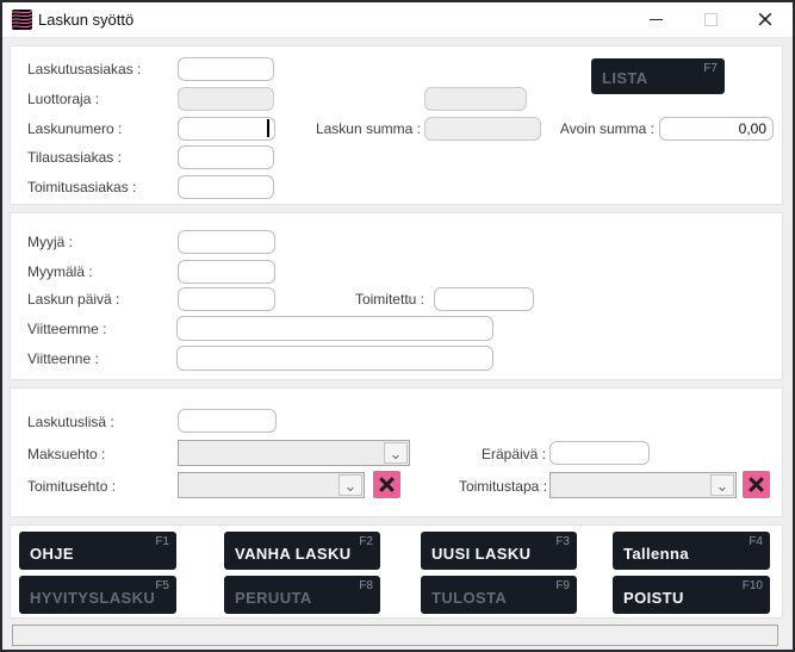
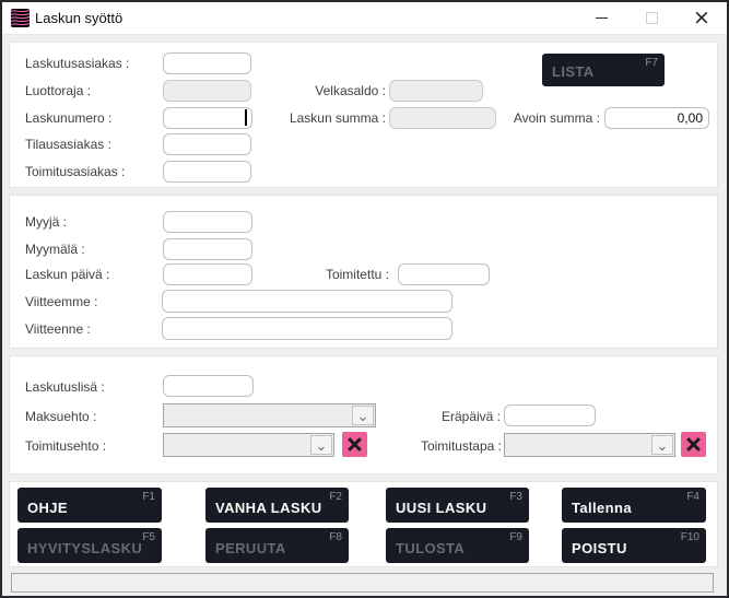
  Laskun syöttö
  ×
  Laskutusasiakas :
  Luottoraja :
+ Velkasaldo :
  Laskunumero :
  Laskun summa :
  Avoin summa :
  0,00
  Tilausasiakas :
  Toimitusasiakas :
  LISTA
  F7
  Myyjä :
  Myymälä :
  Laskun päivä :
  Toimitettu :
  Viitteemme :
  Viitteenne :
  Laskutuslisä :
  Maksuehto :
  ⌄
  Eräpäivä :
  Toimitusehto :
  ⌄
  Toimitustapa :
  ⌄
  OHJE
  F1
  VANHA LASKU
  F2
  UUSI LASKU
  F3
  Tallenna
  F4
  HYVITYSLASKU
  F5
  PERUUTA
  F8
  TULOSTA
  F9
  POISTU
  F10
